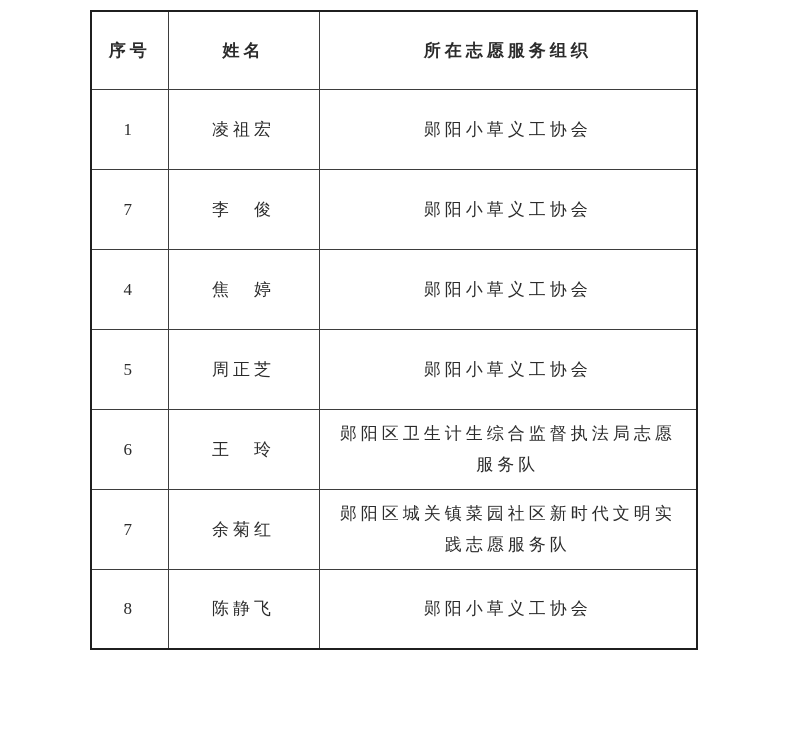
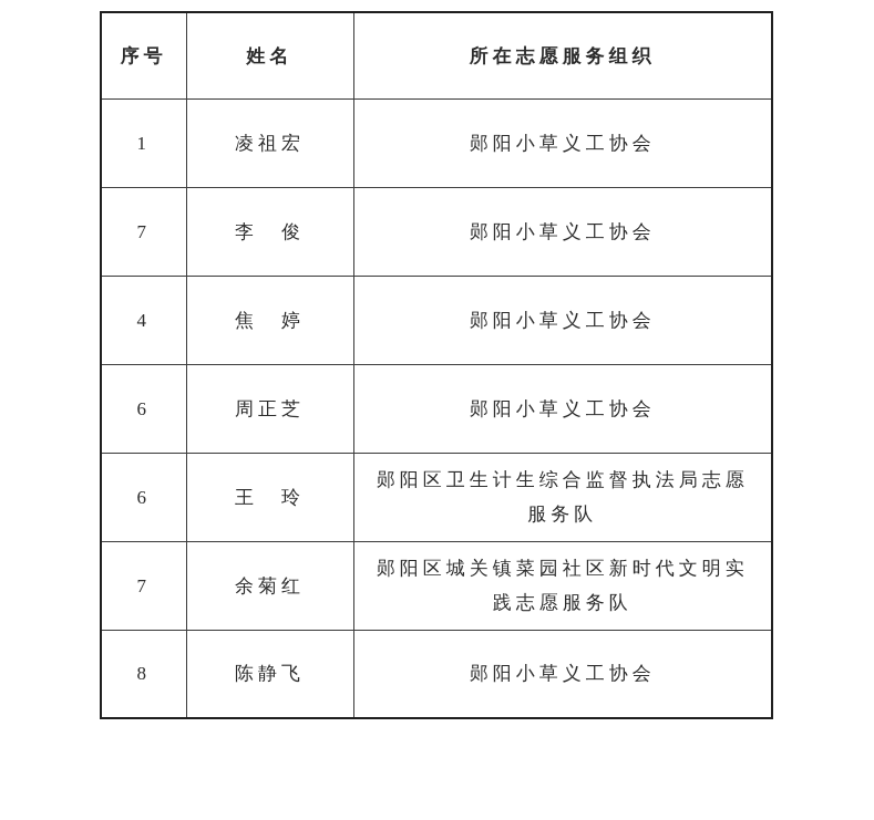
  序号	姓名	所在志愿服务组织
  1	凌祖宏	郧阳小草义工协会
  7	李 俊	郧阳小草义工协会
  4	焦 婷	郧阳小草义工协会
- 5	周正芝	郧阳小草义工协会
+ 6	周正芝	郧阳小草义工协会
  6	王 玲	郧阳区卫生计生综合监督执法局志愿服务队
  7	余菊红	郧阳区城关镇菜园社区新时代文明实践志愿服务队
  8	陈静飞	郧阳小草义工协会
